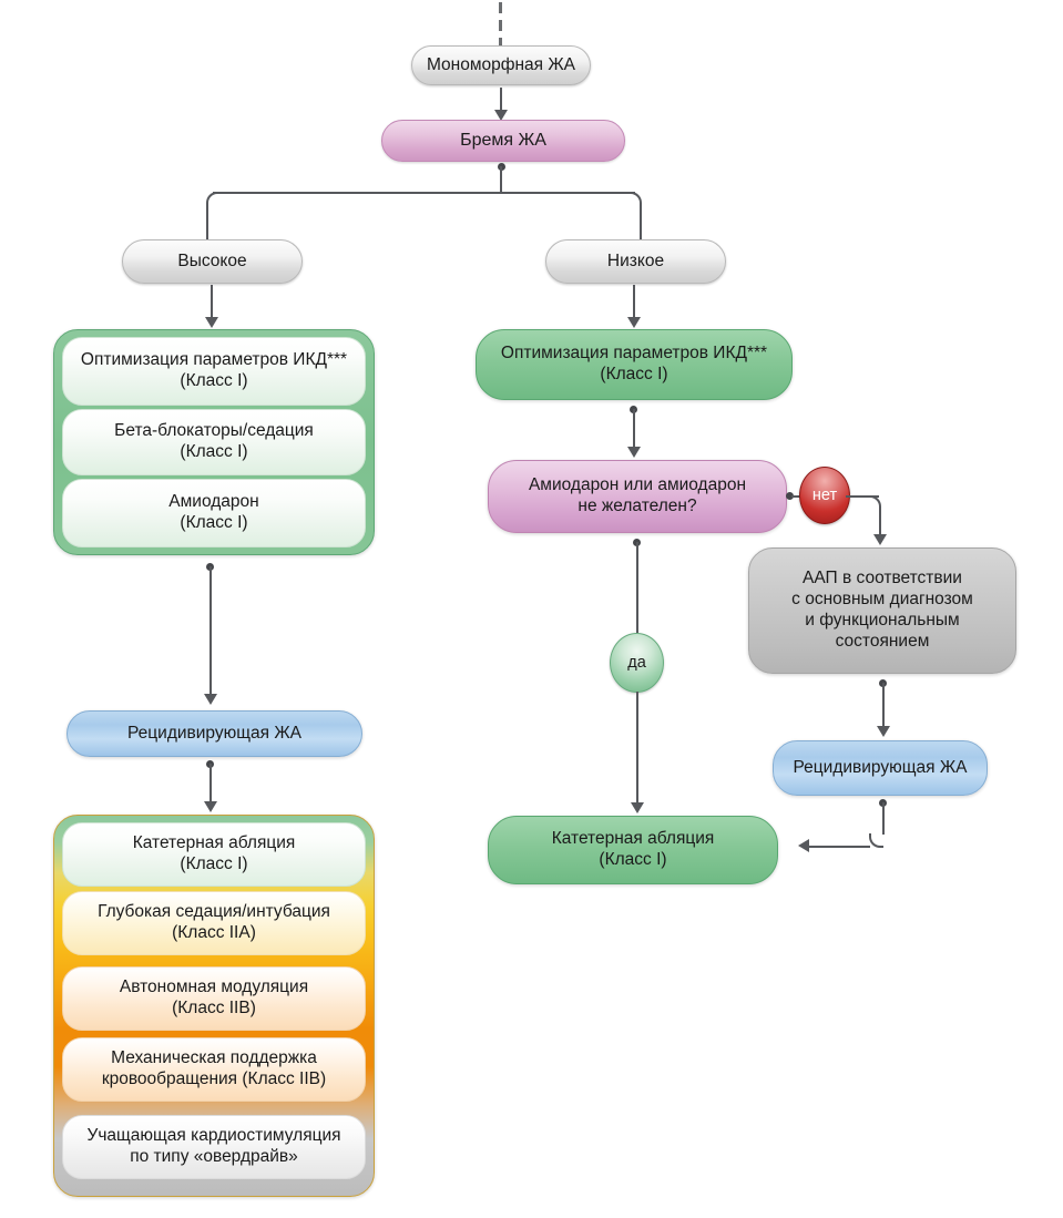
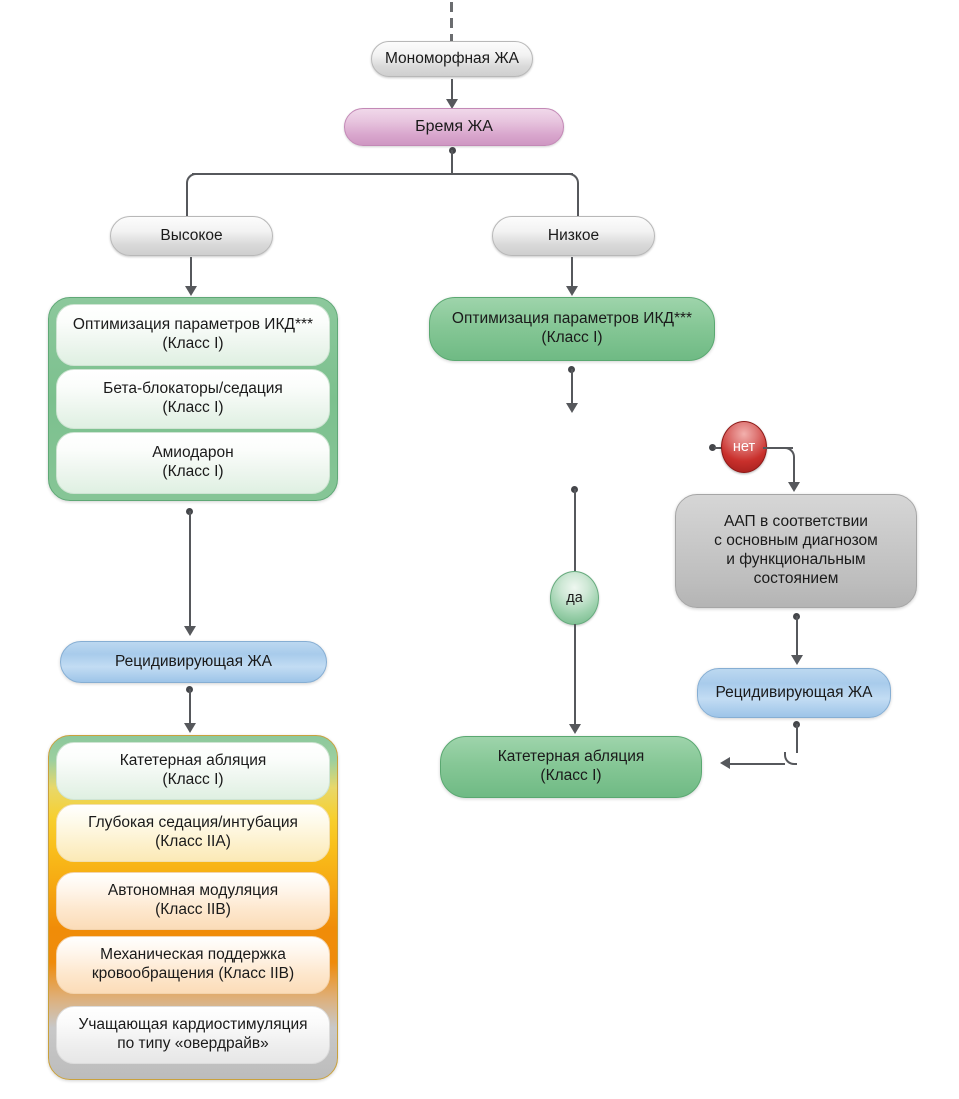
  Мономорфная ЖА
  Бремя ЖА
  Высокое
  Низкое
  Оптимизация параметров ИКД***
  (Класс I)
  Бета-блокаторы/седация
  (Класс I)
  Амиодарон
  (Класс I)
  Рецидивирующая ЖА
  Катетерная абляция
  (Класс I)
  Глубокая седация/интубация
  (Класс IIA)
  Автономная модуляция
  (Класс IIB)
  Механическая поддержка
  кровообращения (Класс IIB)
  Учащающая кардиостимуляция
  по типу «овердрайв»
  Оптимизация параметров ИКД***
  (Класс I)
- Амиодарон или амиодарон
- не желателен?
  нет
  ААП в соответствии
  с основным диагнозом
  и функциональным
  состоянием
  Рецидивирующая ЖА
  да
  Катетерная абляция
  (Класс I)
